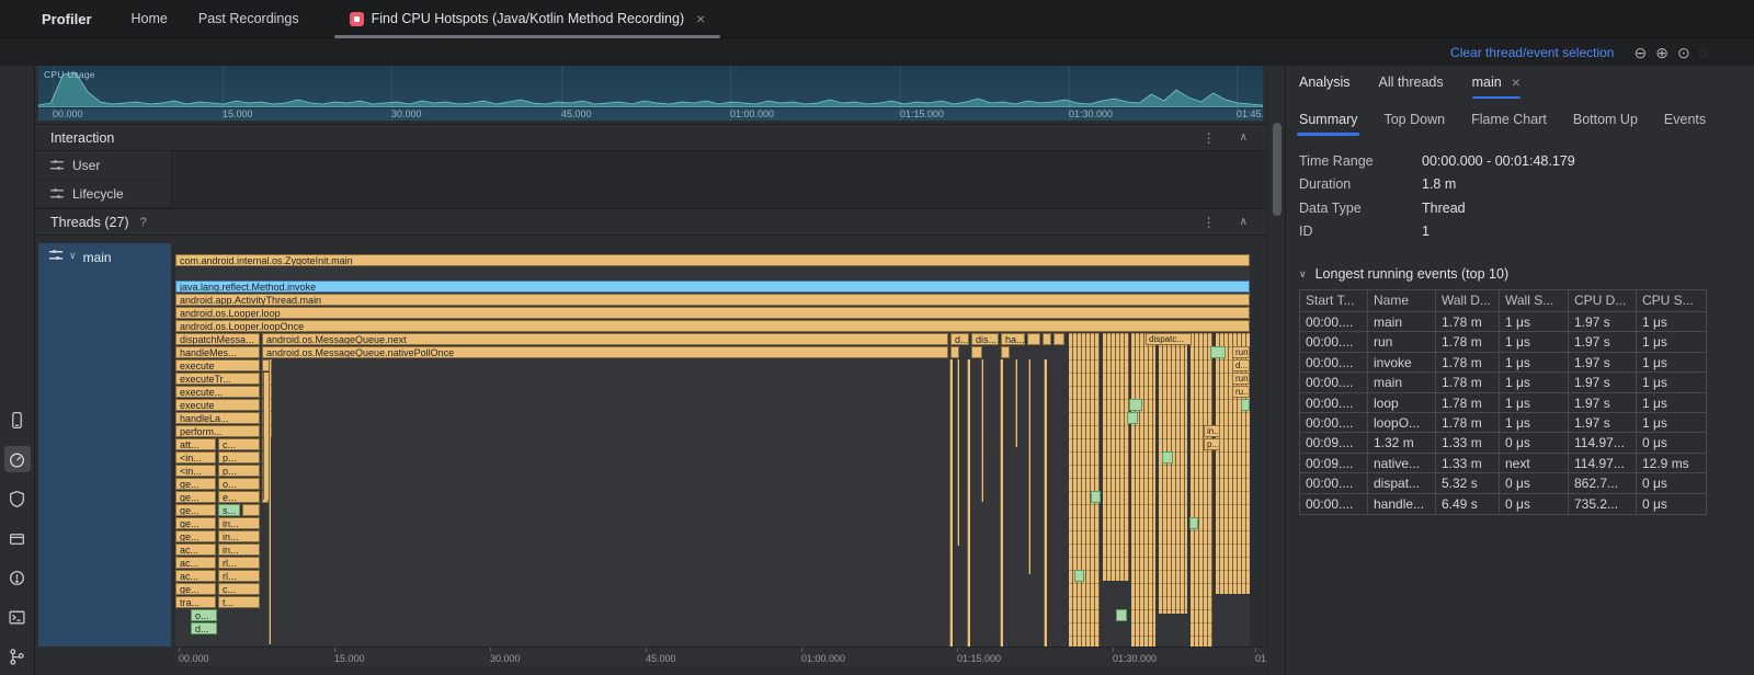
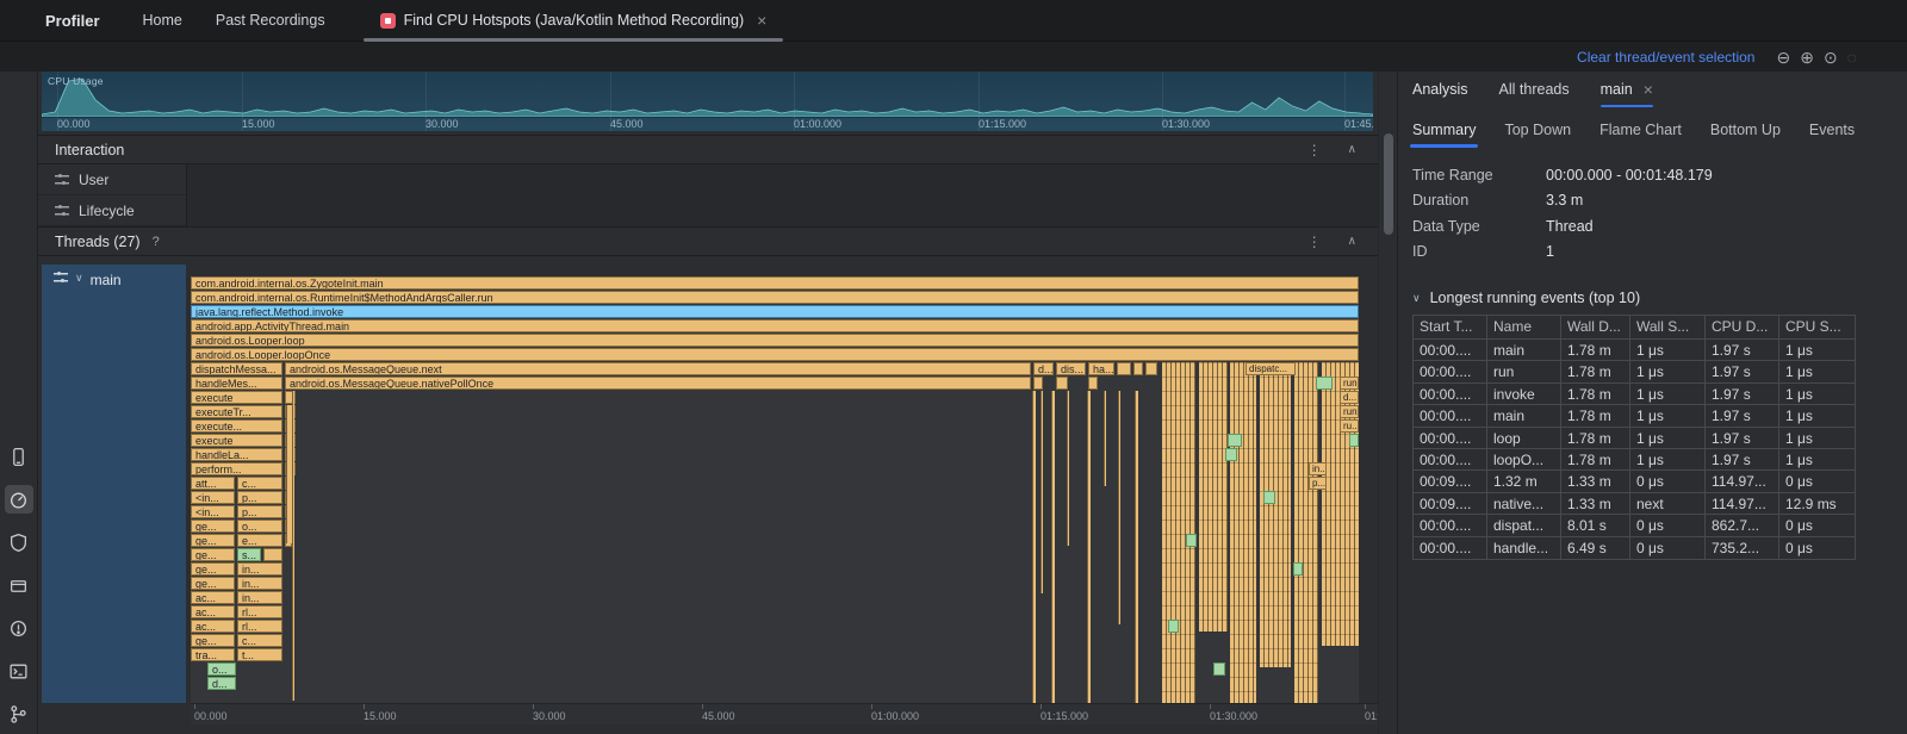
  Profiler
  Home
  Past Recordings
  Find CPU Hotspots (Java/Kotlin Method Recording)
  ×
  Clear thread/event selection
  ⊖
  ⊕
  ⊙
  CPU Usage
  00.000
  15.000
  30.000
  45.000
  01:00.000
  01:15.000
  01:30.000
  01:45.
  Interaction
  ⋮
  ∧
  User
  Lifecycle
  Threads (27)
  ?
  ⋮
  ∧
  ∨
  main
  com.android.internal.os.ZygoteInit.main
+ com.android.internal.os.RuntimeInit$MethodAndArgsCaller.run
  java.lang.reflect.Method.invoke
  android.app.ActivityThread.main
  android.os.Looper.loop
  android.os.Looper.loopOnce
  dispatchMessa...
  android.os.MessageQueue.next
  d...
  dis...
  ha...
  handleMes...
  android.os.MessageQueue.nativePollOnce
  execute
  executeTr...
  execute...
  execute
  handleLa...
  perform...
  att...
  c...
  <in...
  p...
  <in...
  p...
  ge...
  o...
  ge...
  e...
  ge...
  s...
  ge...
  in...
  ge...
  in...
  ac...
  in...
  ac...
  rl...
  ac...
  rl...
  ge...
  c...
  tra...
  t...
  o...
  d...
  dispatc...
  run
  d...
  run
  ru...
  in...
  p...
  00.000
  15.000
  30.000
  45.000
  01:00.000
  01:15.000
  01:30.000
  Analysis
  All threads
  main
  ×
  Summary
  Top Down
  Flame Chart
  Bottom Up
  Events
  Time Range
  00:00.000 - 00:01:48.179
  Duration
- 1.8 m
+ 3.3 m
  Data Type
  Thread
  ID
  1
  ∨
  Longest running events (top 10)
  Start T...
  Name
  Wall D...
  Wall S...
  CPU D...
  CPU S...
  00:00....
  main
  1.78 m
  1 μs
  1.97 s
  1 μs
  00:00....
  run
  1.78 m
  1 μs
  1.97 s
  1 μs
  00:00....
  invoke
  1.78 m
  1 μs
  1.97 s
  1 μs
  00:00....
  main
  1.78 m
  1 μs
  1.97 s
  1 μs
  00:00....
  loop
  1.78 m
  1 μs
  1.97 s
  1 μs
  00:00....
  loopO...
  1.78 m
  1 μs
  1.97 s
  1 μs
  00:09....
  1.32 m
  1.33 m
  0 μs
  114.97...
  0 μs
  00:09....
  native...
  1.33 m
  next
  114.97...
  12.9 ms
  00:00....
  dispat...
- 5.32 s
+ 8.01 s
  0 μs
  862.7...
  0 μs
  00:00....
  handle...
  6.49 s
  0 μs
  735.2...
  0 μs
